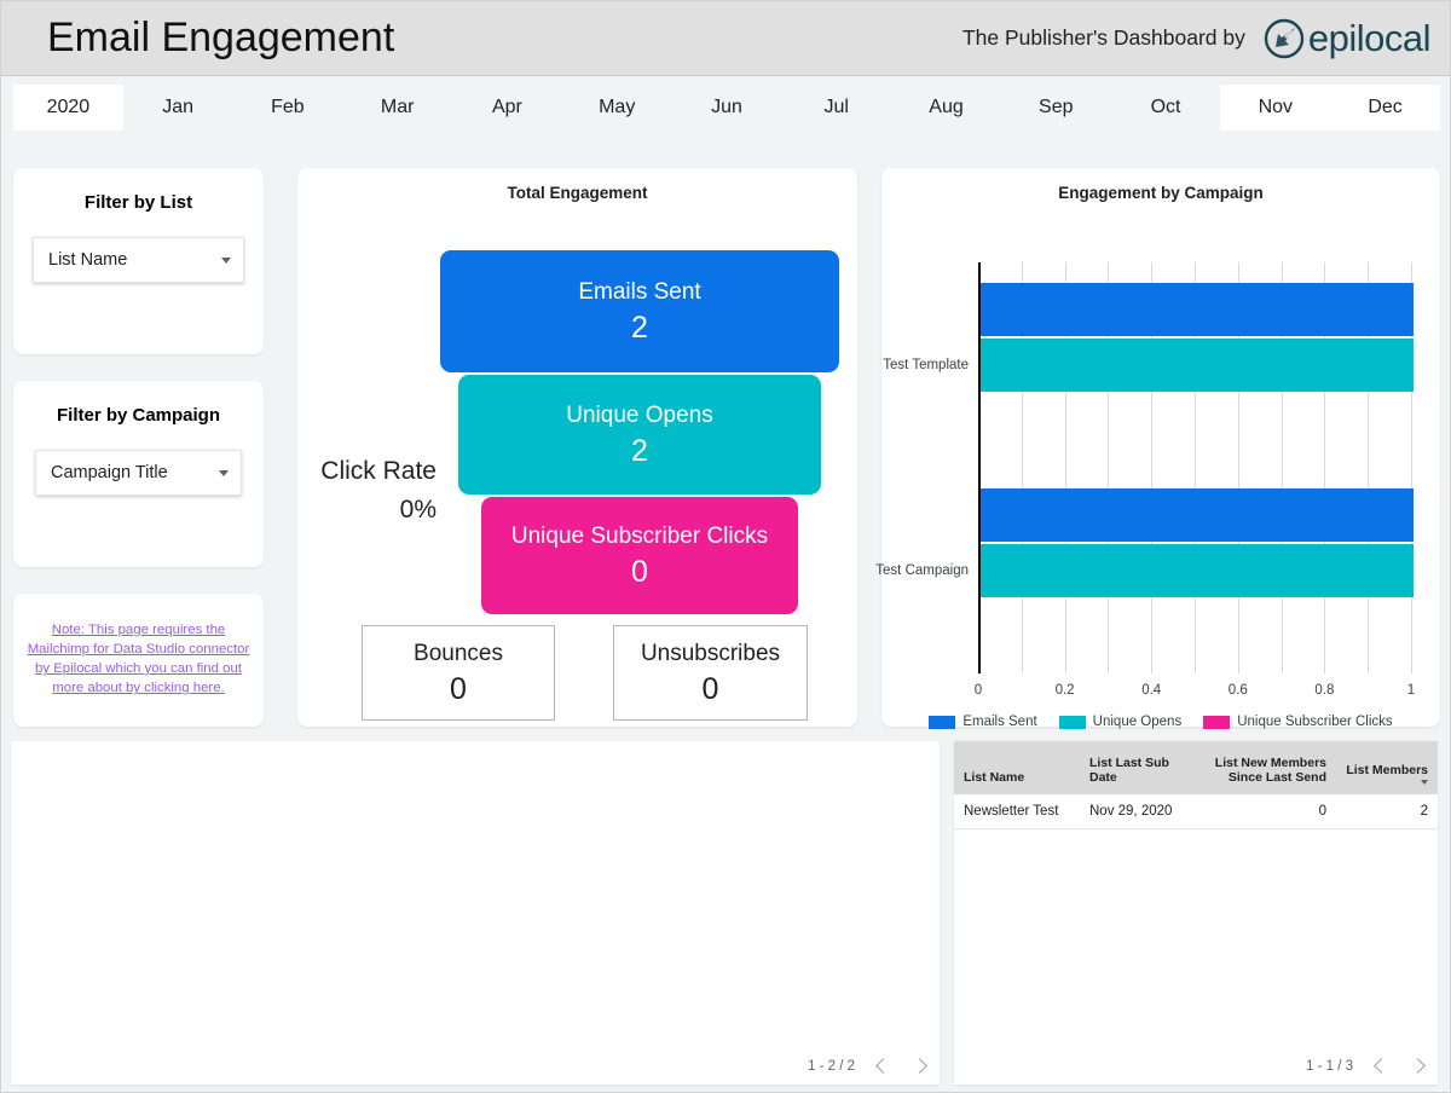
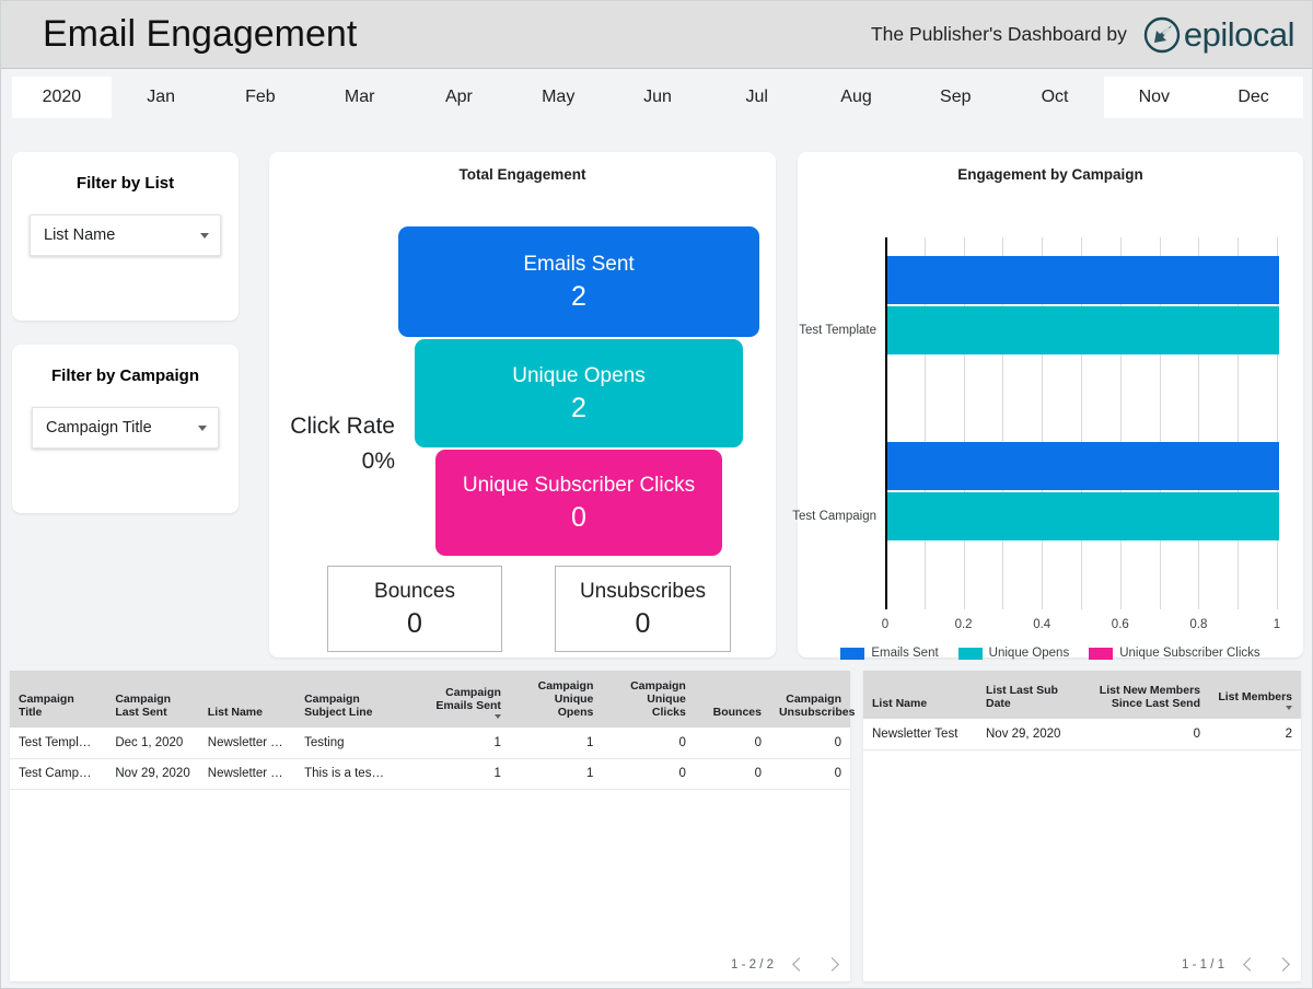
  Email Engagement
  The Publisher's Dashboard by
  epilocal
  2020
  Jan
  Feb
  Mar
  Apr
  May
  Jun
  Jul
  Aug
  Sep
  Oct
  Nov
  Dec
  Filter by List
  List Name
  Filter by Campaign
  Campaign Title
- Note: This page requires the Mailchimp for Data Studio connector by Epilocal which you can find out more about by clicking here.
  Total Engagement
  Click Rate
  0%
  Emails Sent
  2
  Unique Opens
  2
  Unique Subscriber Clicks
  0
  Bounces
  0
  Unsubscribes
  0
  Engagement by Campaign
  Test Template
  Test Campaign
  0
  0.2
  0.4
  0.6
  0.8
  1
  Emails Sent
  Unique Opens
  Unique Subscriber Clicks
+ Campaign Title	Campaign Last Sent	List Name	Campaign Subject Line	Campaign Emails Sent	Campaign Unique Opens	Campaign Unique Clicks	Bounces	Campaign Unsubscribes
+ Test Templa…	Dec 1, 2020	Newsletter T…	Testing	1	1	0	0	0
+ Test Campai…	Nov 29, 2020	Newsletter T…	This is a tes…	1	1	0	0	0
  1 - 2 / 2
  List Name	List Last Sub Date	List New Members Since Last Send	List Members
  Newsletter Test	Nov 29, 2020	0	2
- 1 - 1 / 3
+ 1 - 1 / 1
